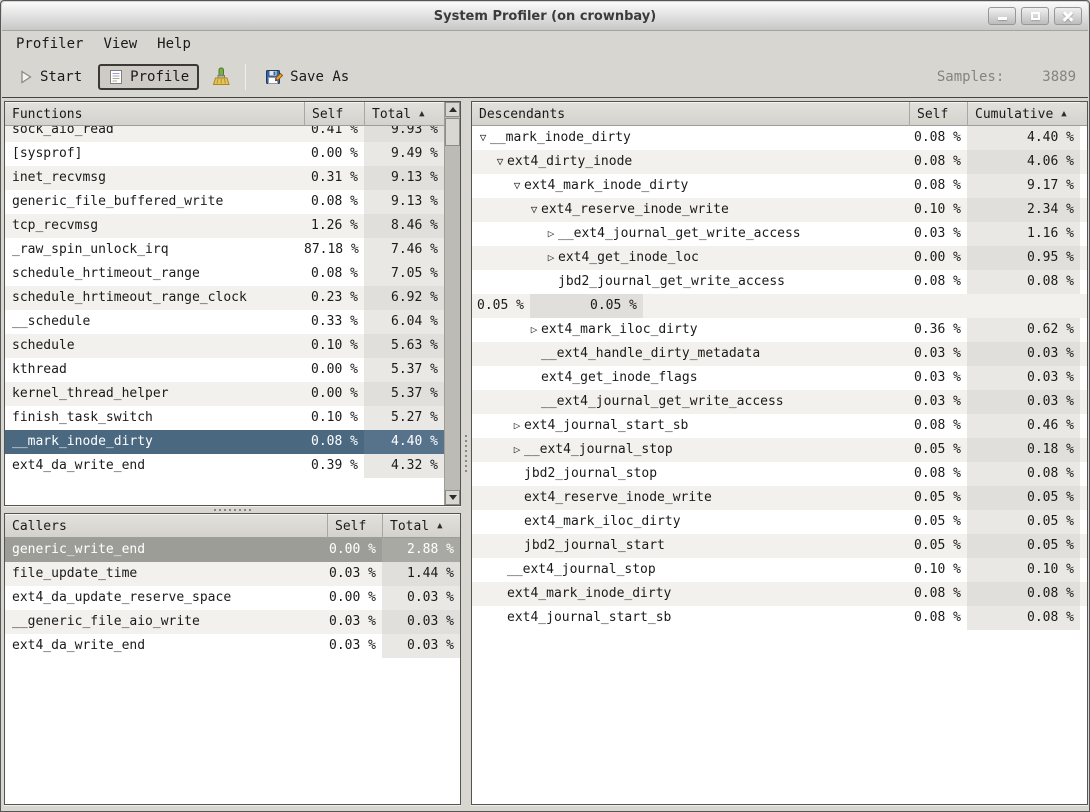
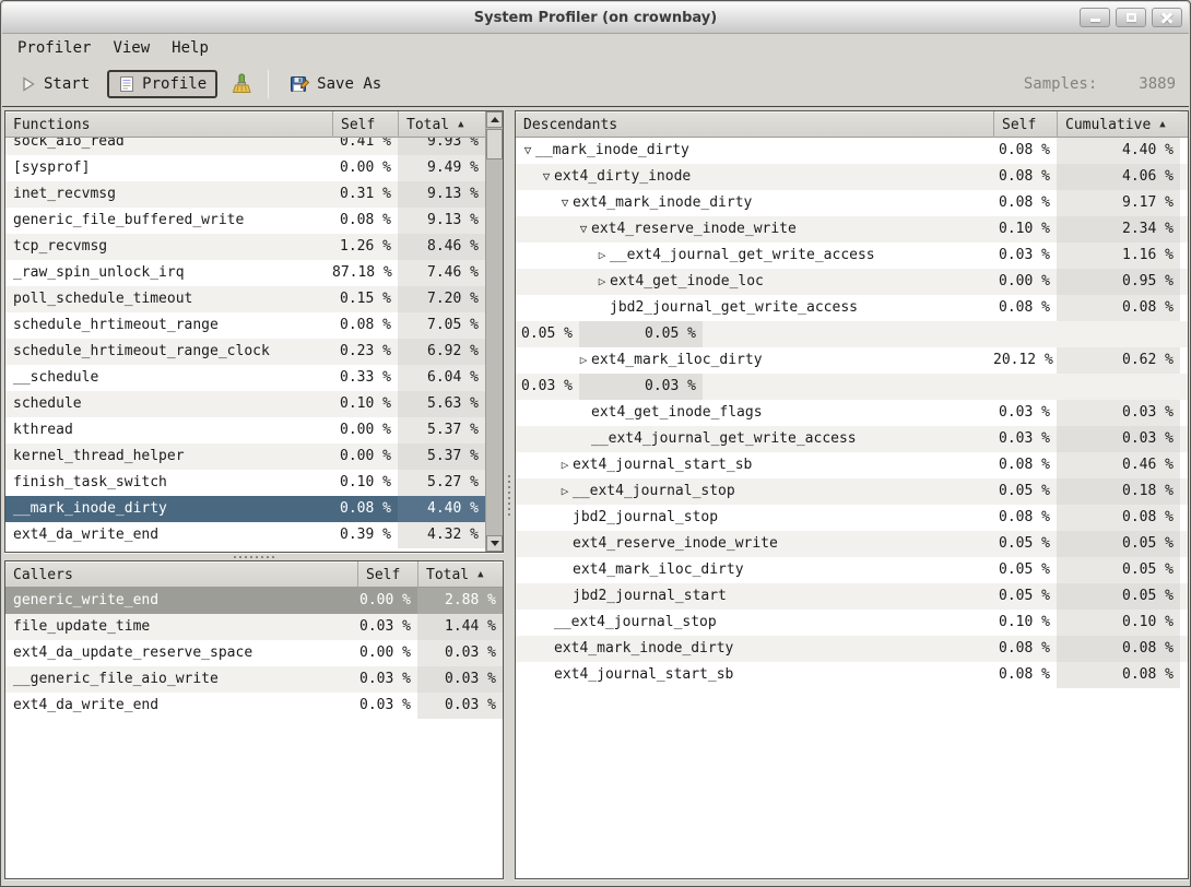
  System Profiler (on crownbay)
  Profiler
  View
  Help
  Start
  Profile
  Save As
  Samples:
  3889
  Functions
  Self
  Total
  ▲
  sock_aio_read
  0.41 %
  9.93 %
  [sysprof]
  0.00 %
  9.49 %
  inet_recvmsg
  0.31 %
  9.13 %
  generic_file_buffered_write
  0.08 %
  9.13 %
  tcp_recvmsg
  1.26 %
  8.46 %
  _raw_spin_unlock_irq
  87.18 %
  7.46 %
+ poll_schedule_timeout
+ 0.15 %
+ 7.20 %
  schedule_hrtimeout_range
  0.08 %
  7.05 %
  schedule_hrtimeout_range_clock
  0.23 %
  6.92 %
  __schedule
  0.33 %
  6.04 %
  schedule
  0.10 %
  5.63 %
  kthread
  0.00 %
  5.37 %
  kernel_thread_helper
  0.00 %
  5.37 %
  finish_task_switch
  0.10 %
  5.27 %
  __mark_inode_dirty
  0.08 %
  4.40 %
  ext4_da_write_end
  0.39 %
  4.32 %
  Callers
  Self
  Total
  ▲
  generic_write_end
  0.00 %
  2.88 %
  file_update_time
  0.03 %
  1.44 %
  ext4_da_update_reserve_space
  0.00 %
  0.03 %
  __generic_file_aio_write
  0.03 %
  0.03 %
  ext4_da_write_end
  0.03 %
  0.03 %
  Descendants
  Self
  Cumulative
  ▲
  ▽ __mark_inode_dirty
  0.08 %
  4.40 %
  ▽ ext4_dirty_inode
  0.08 %
  4.06 %
  ▽ ext4_mark_inode_dirty
  0.08 %
  9.17 %
  ▽ ext4_reserve_inode_write
  0.10 %
  2.34 %
  ▷ __ext4_journal_get_write_access
  0.03 %
  1.16 %
  ▷ ext4_get_inode_loc
  0.00 %
  0.95 %
  jbd2_journal_get_write_access
  0.08 %
  0.08 %
  0.05 %
  0.05 %
  ▷ ext4_mark_iloc_dirty
- 0.36 %
+ 20.12 %
  0.62 %
- __ext4_handle_dirty_metadata
  0.03 %
  0.03 %
  ext4_get_inode_flags
  0.03 %
  0.03 %
  __ext4_journal_get_write_access
  0.03 %
  0.03 %
  ▷ ext4_journal_start_sb
  0.08 %
  0.46 %
  ▷ __ext4_journal_stop
  0.05 %
  0.18 %
  jbd2_journal_stop
  0.08 %
  0.08 %
  ext4_reserve_inode_write
  0.05 %
  0.05 %
  ext4_mark_iloc_dirty
  0.05 %
  0.05 %
  jbd2_journal_start
  0.05 %
  0.05 %
  __ext4_journal_stop
  0.10 %
  0.10 %
  ext4_mark_inode_dirty
  0.08 %
  0.08 %
  ext4_journal_start_sb
  0.08 %
  0.08 %
